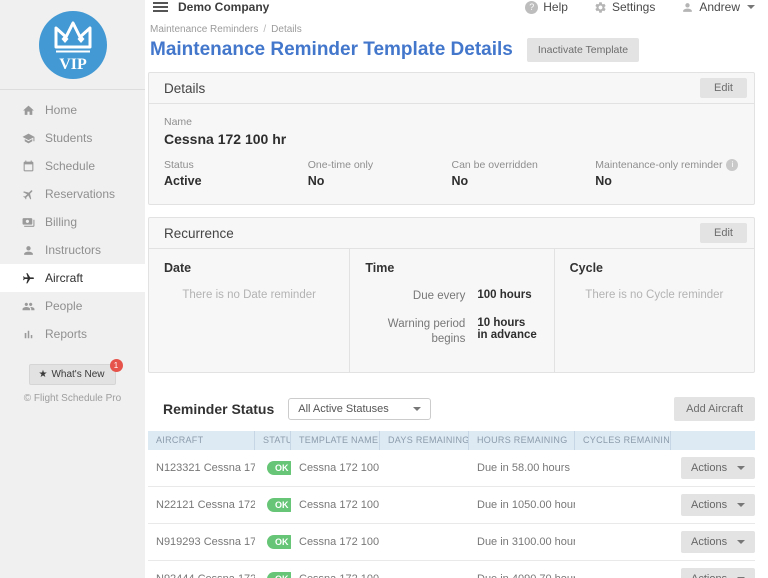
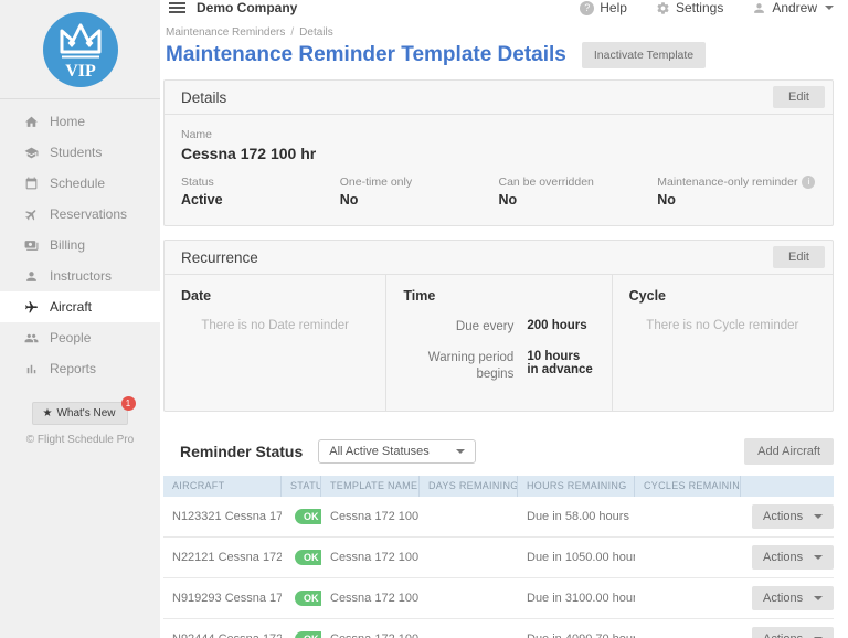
  VIP
  Home
  Students
  Schedule
  Reservations
  Billing
  Instructors
  Aircraft
  People
  Reports
  What's New
  1
  © Flight Schedule Pro
  Demo Company
  Help
  Settings
  Andrew
  Maintenance Reminders Details
  Maintenance Reminder Template Details
  Inactivate Template
  Details
  Edit
  Name
  Cessna 172 100 hr
  Status
  Active
  One-time only
  No
  Can be overridden
  No
  Maintenance-only reminder
  No
  Recurrence
  Edit
  Date
  There is no Date reminder
  Time
  Due every
- 100 hours
+ 200 hours
  Warning period begins
  10 hours in advance
  Cycle
  There is no Cycle reminder
  Reminder Status
  All Active Statuses
  Add Aircraft
  AIRCRAFT
  STATU
  TEMPLATE NAME
  DAYS REMAINING
  HOURS REMAINING
  CYCLES REMAININ
  N123321 Cessna 17
  OK
  Cessna 172 100
  Due in 58.00 hours
  Actions
  N22121 Cessna 172
  OK
  Cessna 172 100
  Due in 1050.00 hour
  Actions
  N919293 Cessna 17
  OK
  Cessna 172 100
  Due in 3100.00 hour
  Actions
